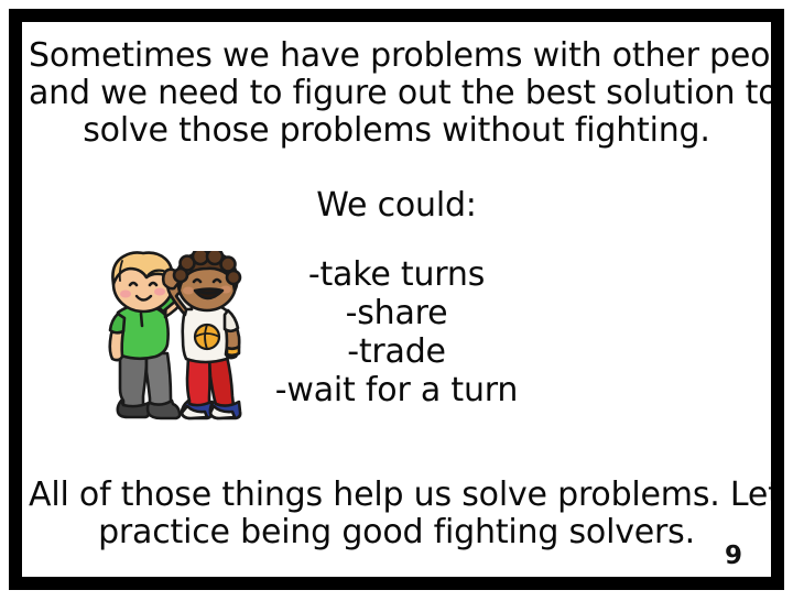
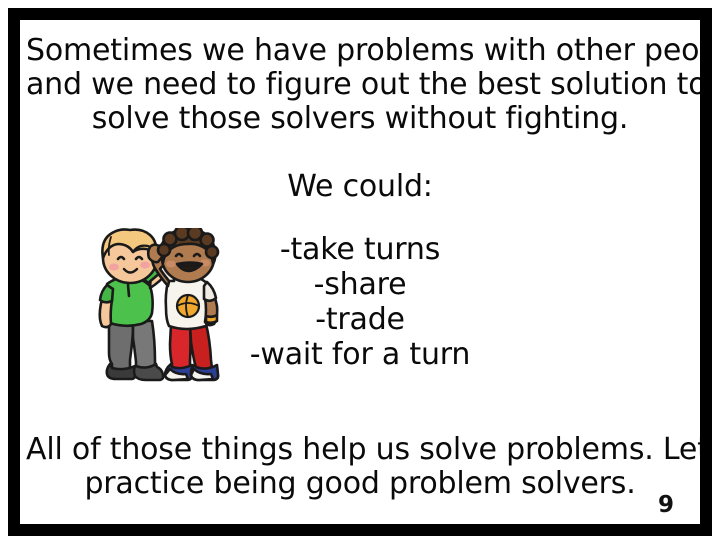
  Sometimes we have problems with other peo
  and we need to figure out the best solution to
- solve those problems without fighting.
+ solve those solvers without fighting.
  We could:
  -take turns
  -share
  -trade
  -wait for a turn
  All of those things help us solve problems. Le
- practice being good fighting solvers.
+ practice being good problem solvers.
  9
